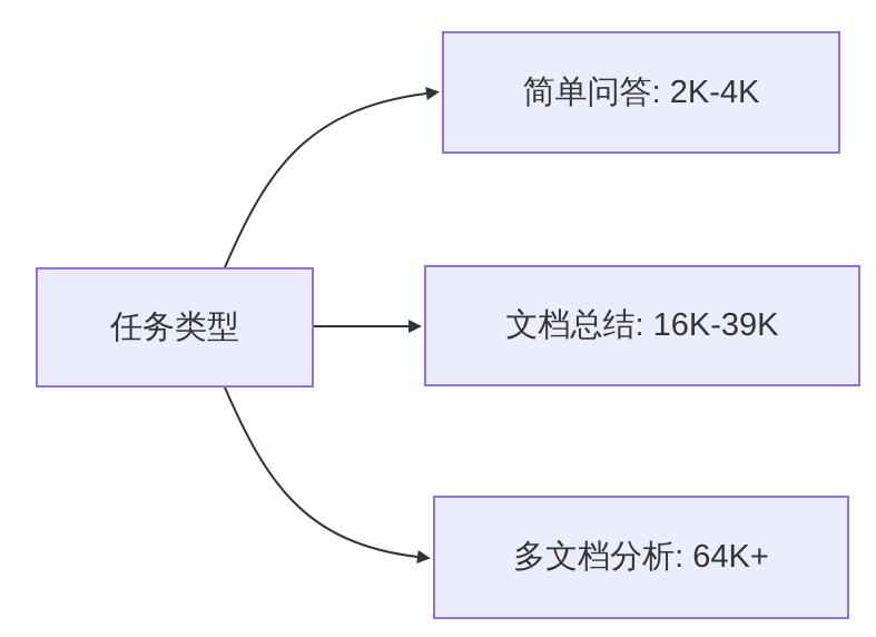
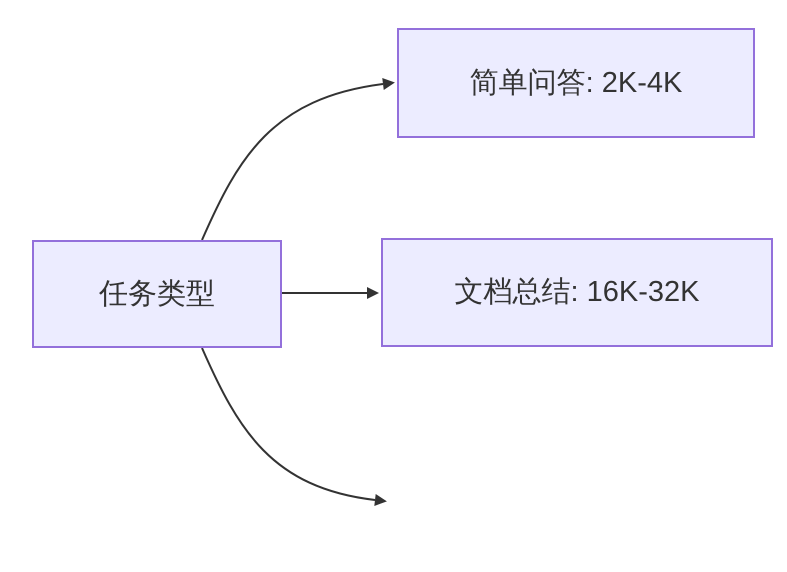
  任务类型
  简单问答: 2K-4K
- 文档总结: 16K-39K
+ 文档总结: 16K-32K
- 多文档分析: 64K+
